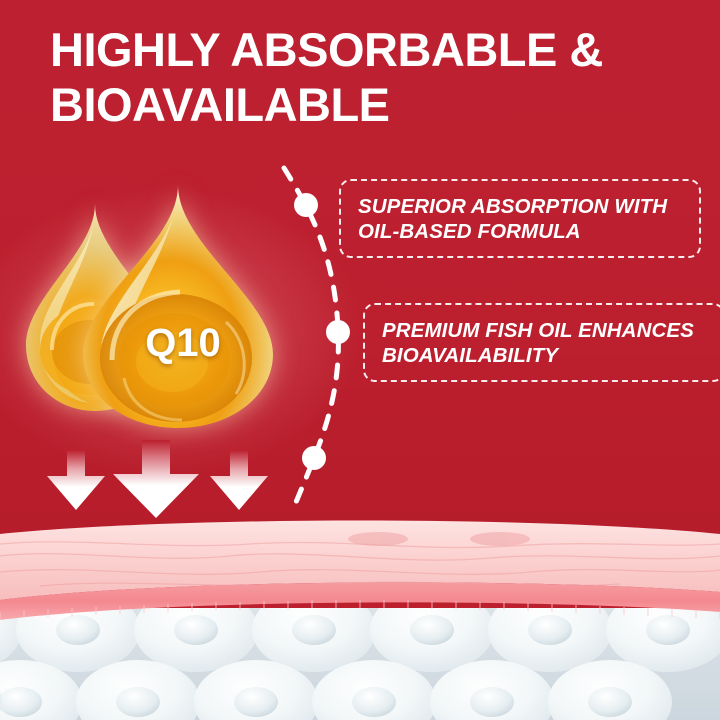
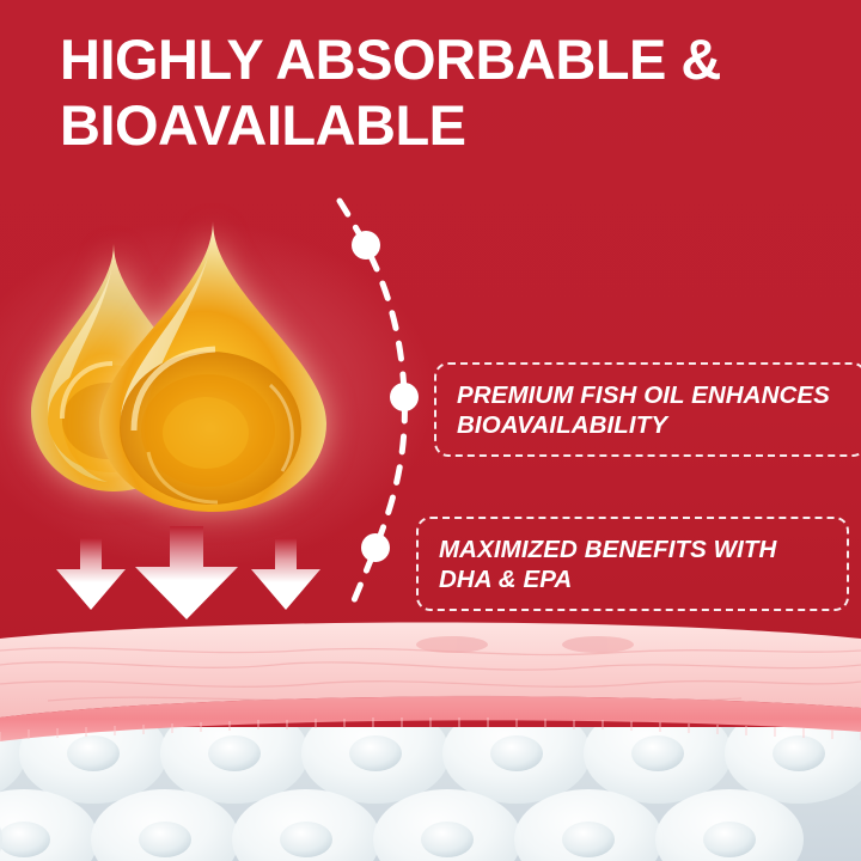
  HIGHLY ABSORBABLE &
  BIOAVAILABLE
- Q10
- SUPERIOR ABSORPTION WITH
- OIL-BASED FORMULA
  PREMIUM FISH OIL ENHANCES
  BIOAVAILABILITY
+ MAXIMIZED BENEFITS WITH
+ DHA & EPA
